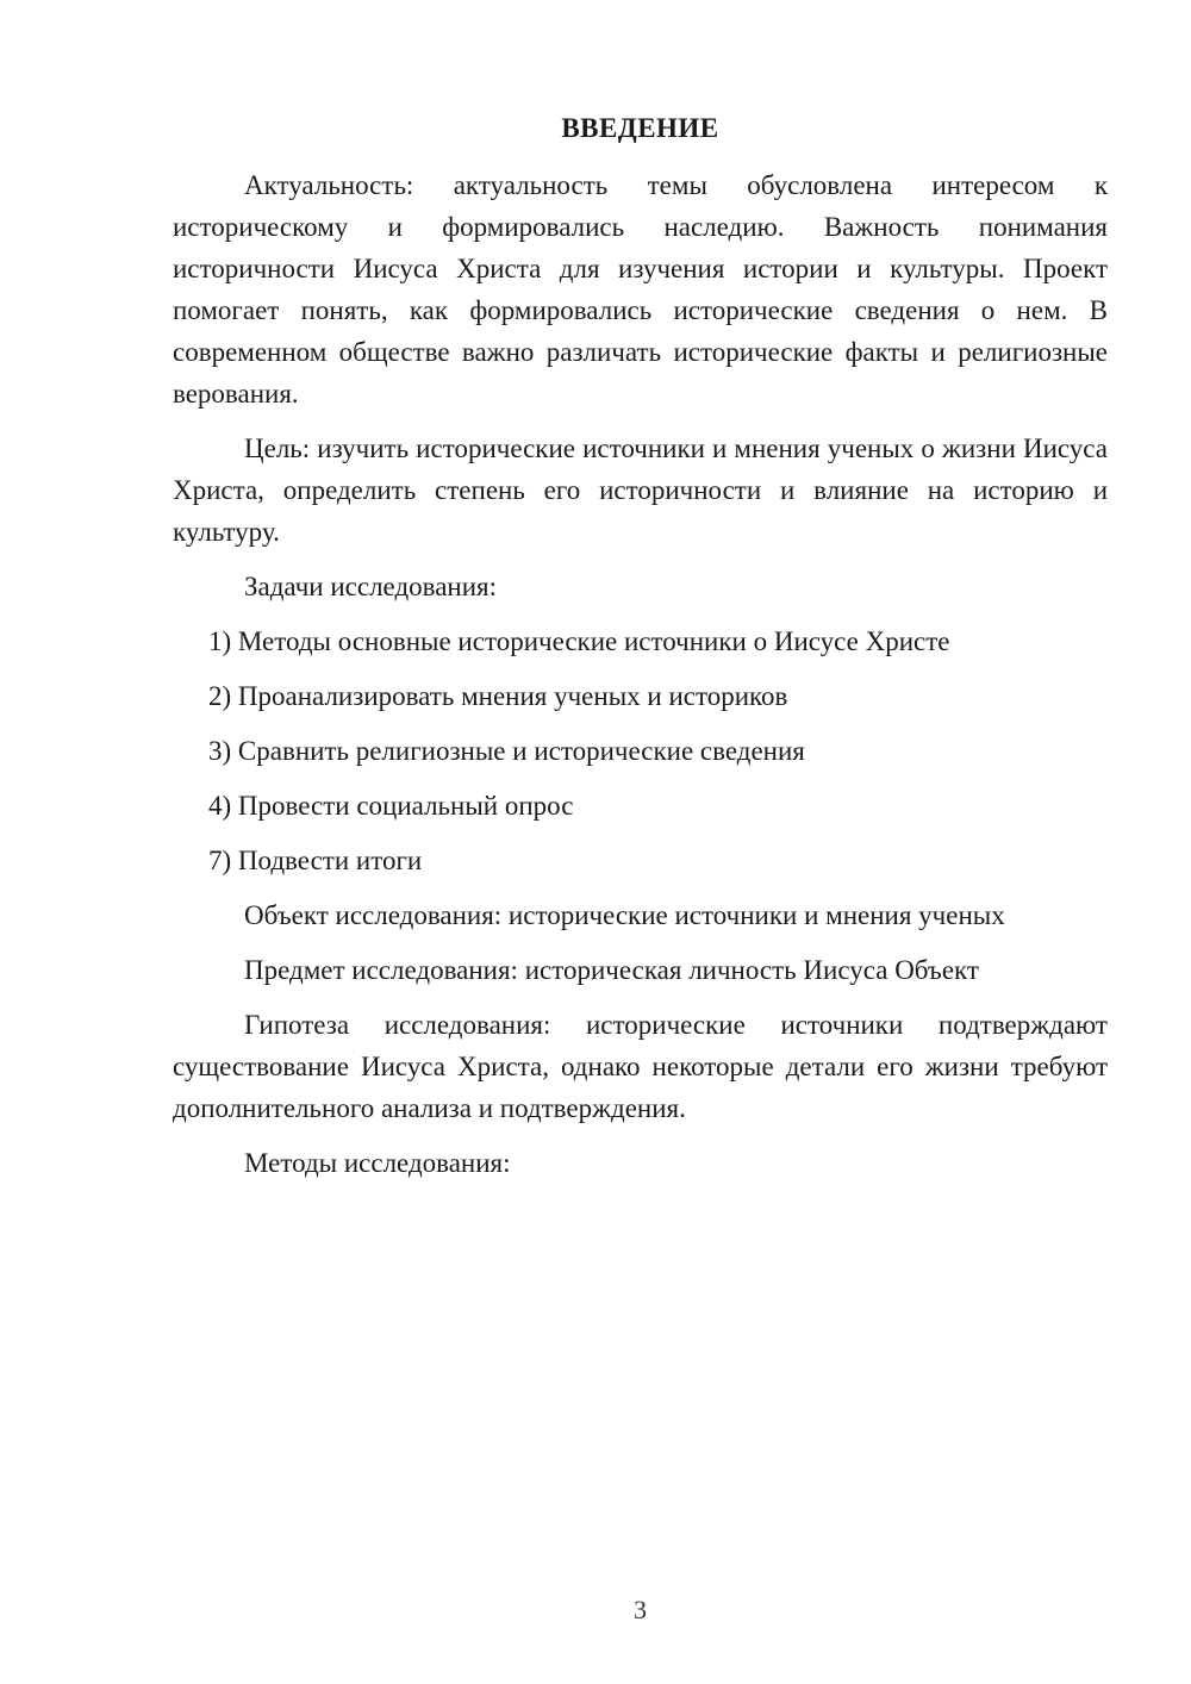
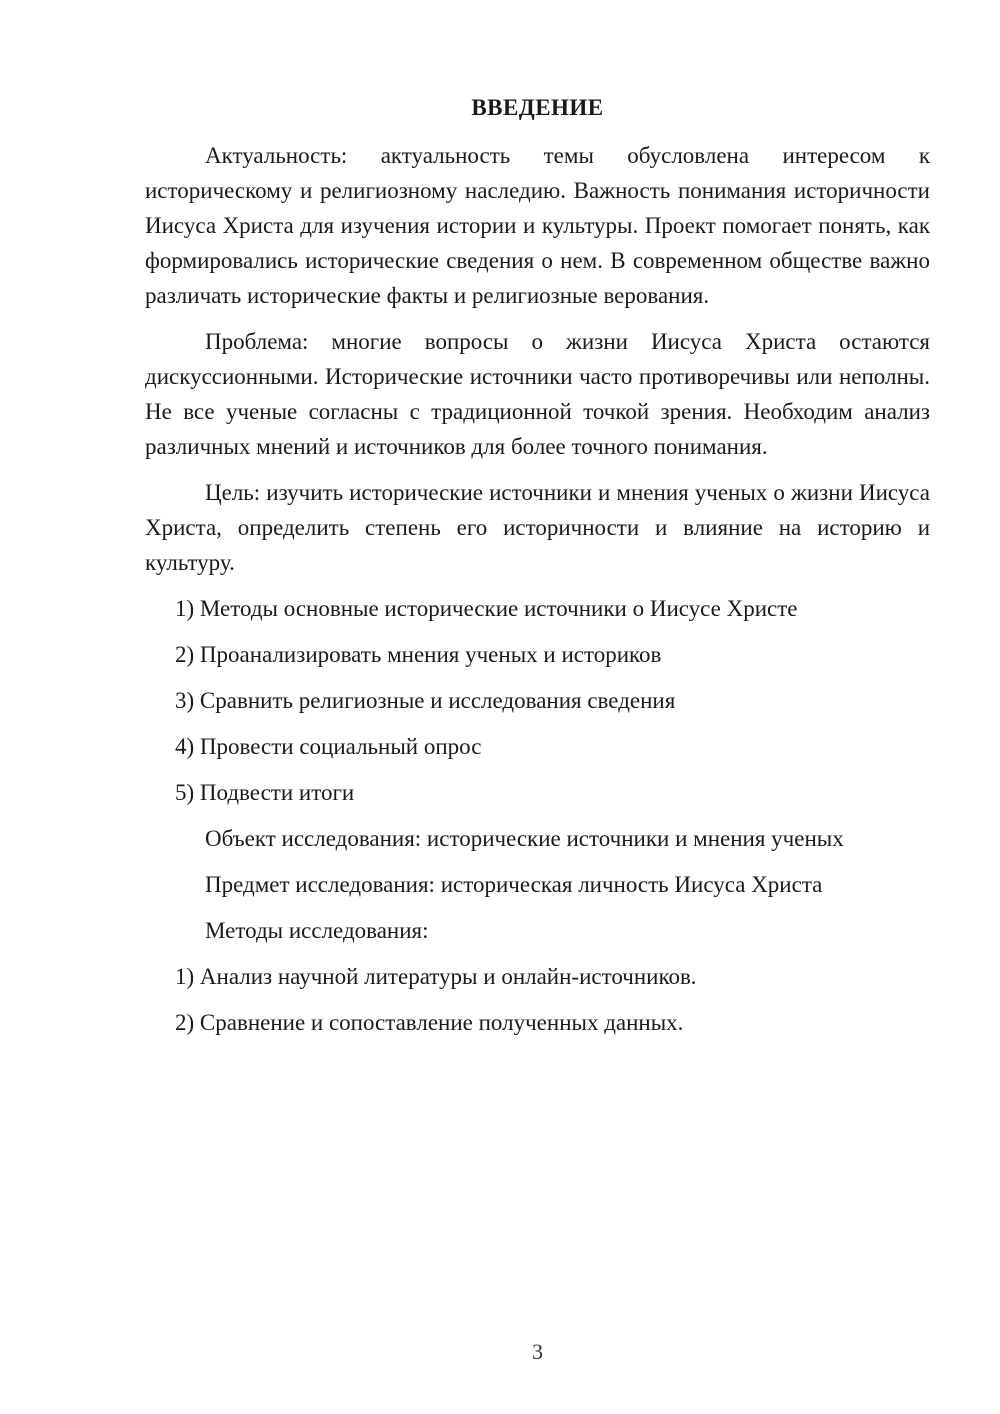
  ВВЕДЕНИЕ
- Актуальность: актуальность темы обусловлена интересом к историческому и формировались наследию. Важность понимания историчности Иисуса Христа для изучения истории и культуры. Проект помогает понять, как формировались исторические сведения о нем. В современном обществе важно различать исторические факты и религиозные верования.
+ Актуальность: актуальность темы обусловлена интересом к историческому и религиозному наследию. Важность понимания историчности Иисуса Христа для изучения истории и культуры. Проект помогает понять, как формировались исторические сведения о нем. В современном обществе важно различать исторические факты и религиозные верования.
+ Проблема: многие вопросы о жизни Иисуса Христа остаются дискуссионными. Исторические источники часто противоречивы или неполны. Не все ученые согласны с традиционной точкой зрения. Необходим анализ различных мнений и источников для более точного понимания.
  Цель: изучить исторические источники и мнения ученых о жизни Иисуса Христа, определить степень его историчности и влияние на историю и культуру.
- Задачи исследования:
  1) Методы основные исторические источники о Иисусе Христе
  2) Проанализировать мнения ученых и историков
- 3) Сравнить религиозные и исторические сведения
+ 3) Сравнить религиозные и исследования сведения
  4) Провести социальный опрос
- 7) Подвести итоги
+ 5) Подвести итоги
  Объект исследования: исторические источники и мнения ученых
- Предмет исследования: историческая личность Иисуса Объект
+ Предмет исследования: историческая личность Иисуса Христа
- Гипотеза исследования: исторические источники подтверждают существование Иисуса Христа, однако некоторые детали его жизни требуют дополнительного анализа и подтверждения.
  Методы исследования:
+ 1) Анализ научной литературы и онлайн-источников.
+ 2) Сравнение и сопоставление полученных данных.
  3
